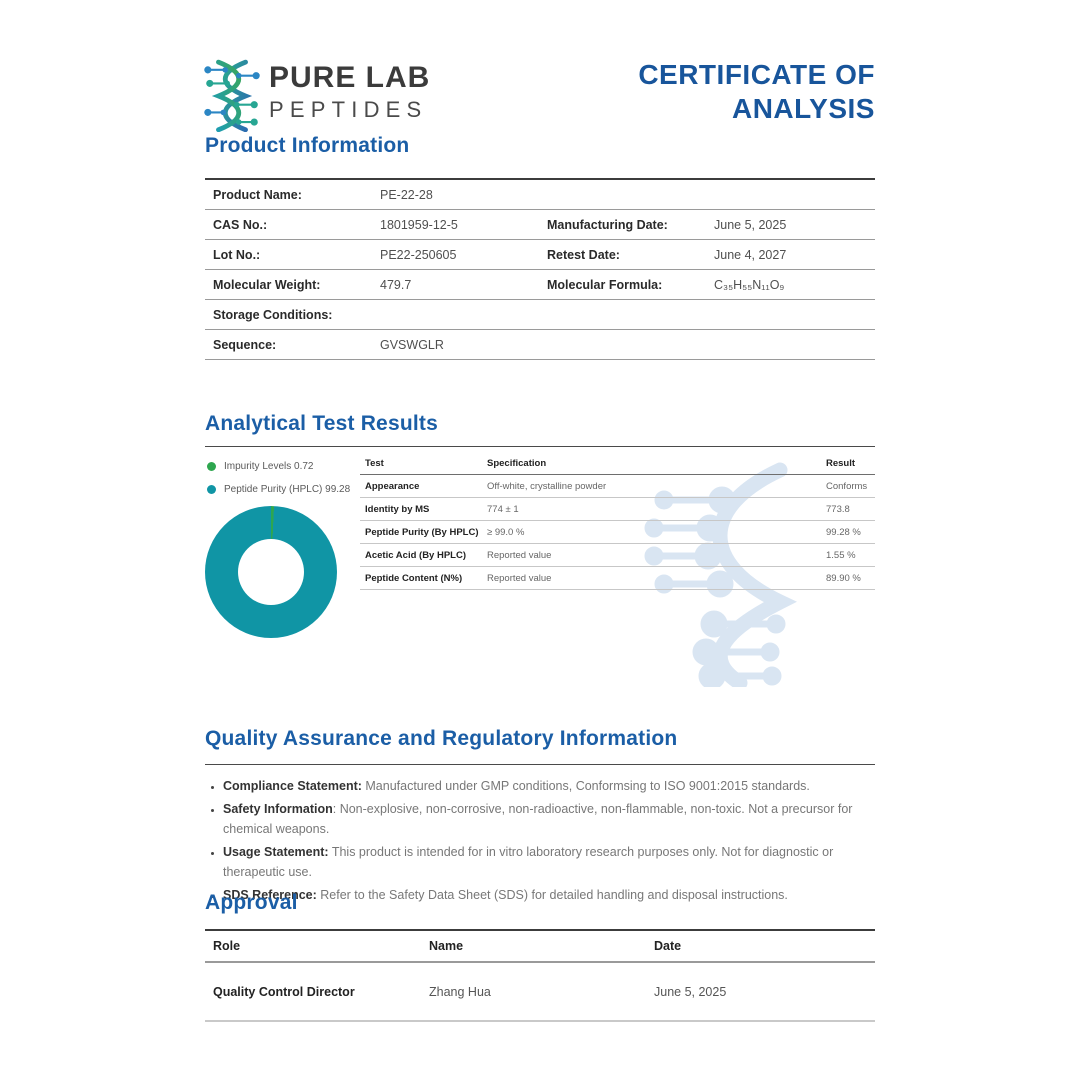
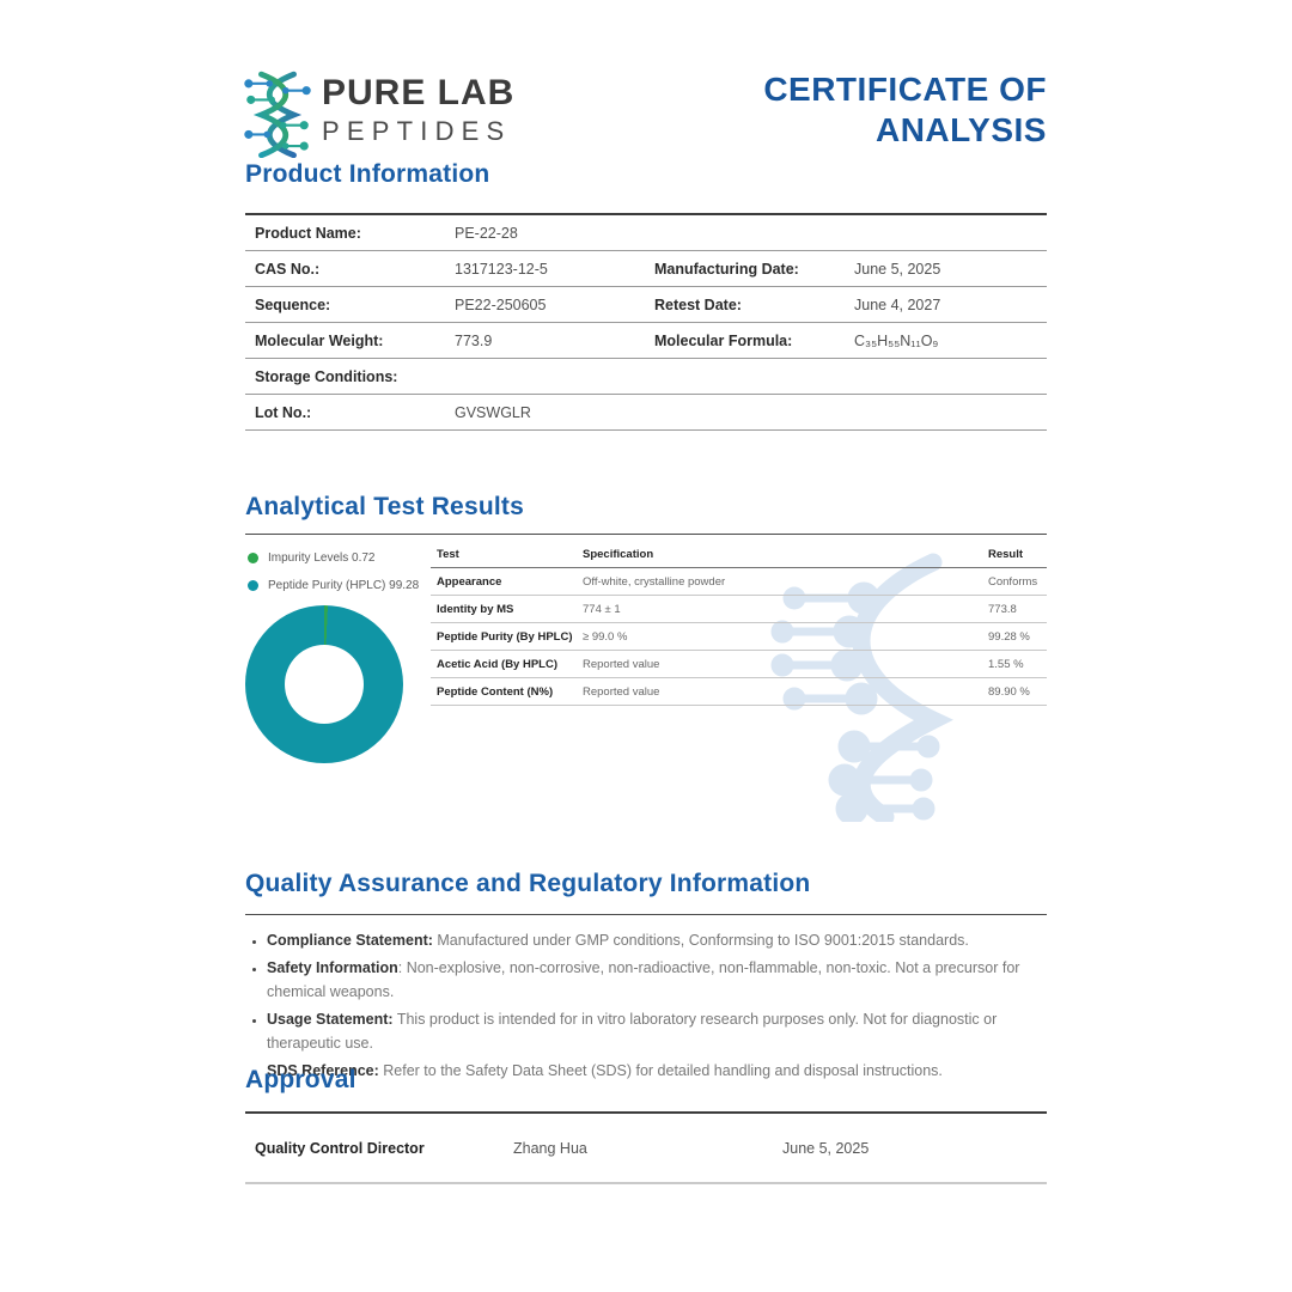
  PURE LAB
  PEPTIDES
  CERTIFICATE OF
  ANALYSIS
  Product Information
  Product Name:
  PE-22-28
  CAS No.:
- 1801959-12-5
+ 1317123-12-5
  Manufacturing Date:
  June 5, 2025
- Lot No.:
+ Sequence:
  PE22-250605
  Retest Date:
  June 4, 2027
  Molecular Weight:
- 479.7
+ 773.9
  Molecular Formula:
  C₃₅H₅₅N₁₁O₉
  Storage Conditions:
- Sequence:
+ Lot No.:
  GVSWGLR
  Analytical Test Results
  Impurity Levels 0.72
  Peptide Purity (HPLC) 99.28
  Test
  Specification
  Result
  Appearance
  Off-white, crystalline powder
  Conforms
  Identity by MS
  774 ± 1
  773.8
  Peptide Purity (By HPLC)
  ≥ 99.0 %
  99.28 %
  Acetic Acid (By HPLC)
  Reported value
  1.55 %
  Peptide Content (N%)
  Reported value
  89.90 %
  Quality Assurance and Regulatory Information
  Compliance Statement: Manufactured under GMP conditions, Conformsing to ISO 9001:2015 standards.
  Safety Information: Non-explosive, non-corrosive, non-radioactive, non-flammable, non-toxic. Not a precursor for chemical weapons.
  Usage Statement: This product is intended for in vitro laboratory research purposes only. Not for diagnostic or therapeutic use.
  SDS Reference: Refer to the Safety Data Sheet (SDS) for detailed handling and disposal instructions.
  Approval
- Role
- Name
- Date
  Quality Control Director
  Zhang Hua
  June 5, 2025
